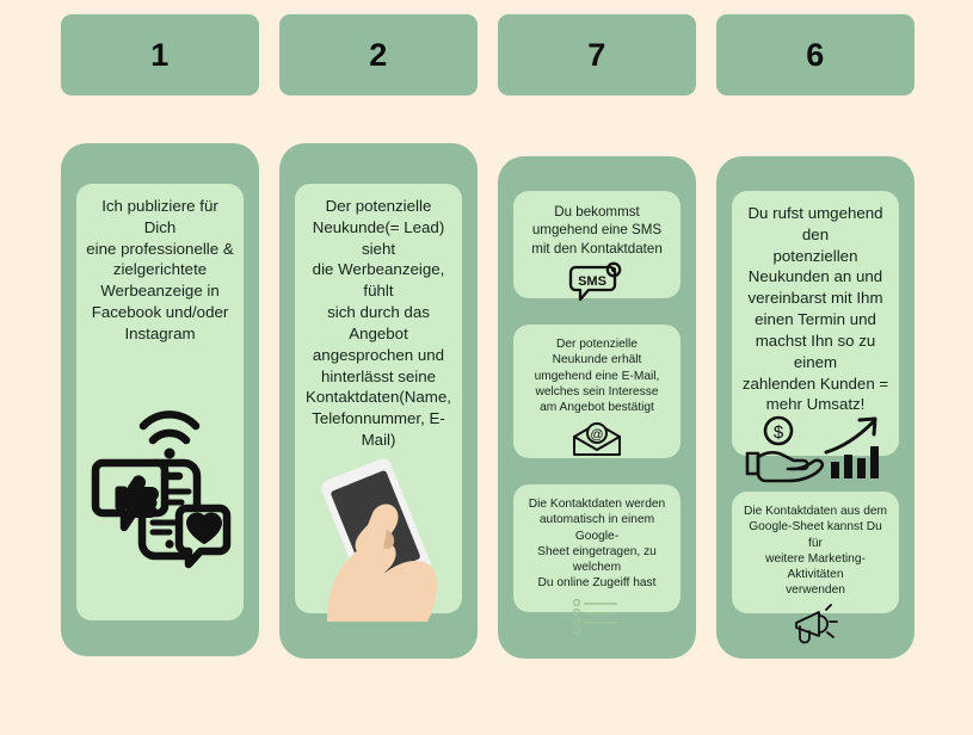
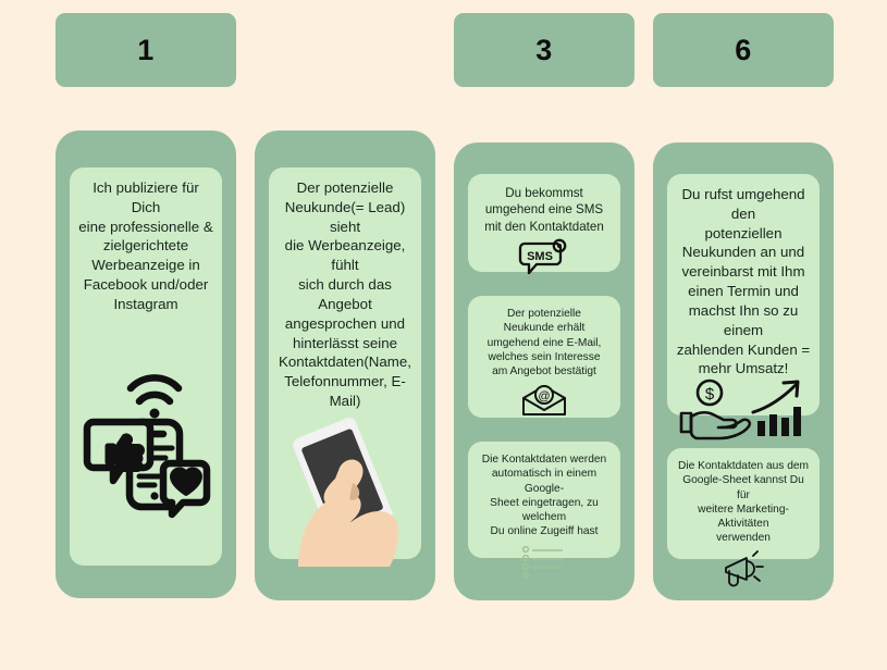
  1
- 2
- 7
+ 3
  6
  Ich publiziere für Dich
  eine professionelle &
  zielgerichtete
  Werbeanzeige in
  Facebook und/oder
  Instagram
  Der potenzielle
  Neukunde(= Lead) sieht
  die Werbeanzeige, fühlt
  sich durch das Angebot
  angesprochen und
  hinterlässt seine
  Kontaktdaten(Name,
  Telefonnummer, E-Mail)
  Du bekommst
  umgehend eine SMS
  mit den Kontaktdaten
  SMS
  Der potenzielle
  Neukunde erhält
  umgehend eine E-Mail,
  welches sein Interesse
  am Angebot bestätigt
  @
  Die Kontaktdaten werden
  automatisch in einem Google-
  Sheet eingetragen, zu welchem
  Du online Zugeiff hast
  Du rufst umgehend den
  potenziellen
  Neukunden an und
  vereinbarst mit Ihm
  einen Termin und
  machst Ihn so zu einem
  zahlenden Kunden =
  mehr Umsatz!
  $
  Die Kontaktdaten aus dem
  Google-Sheet kannst Du für
  weitere Marketing-Aktivitäten
  verwenden
